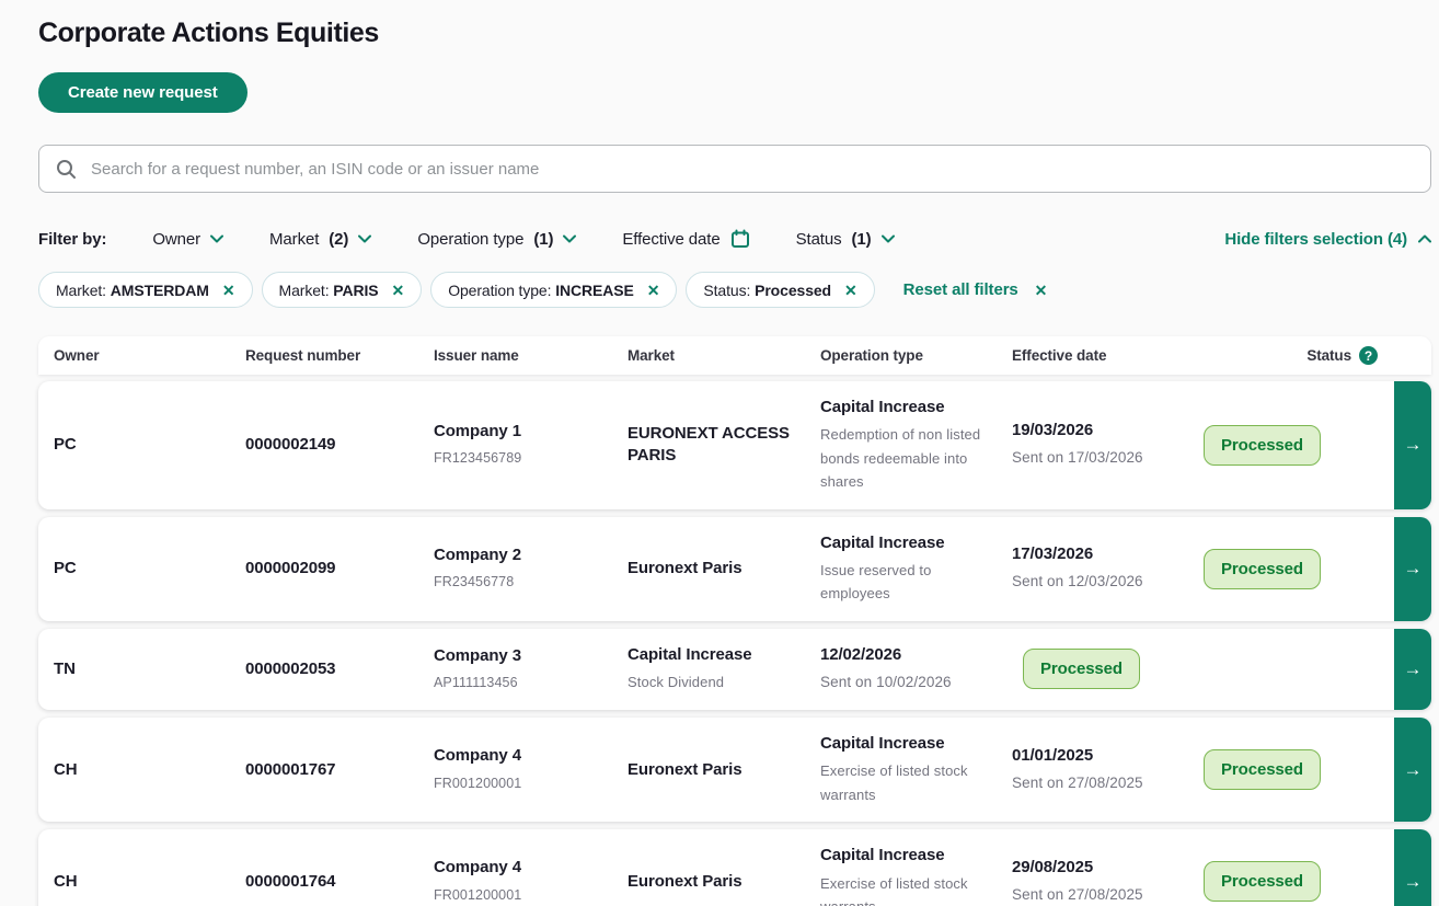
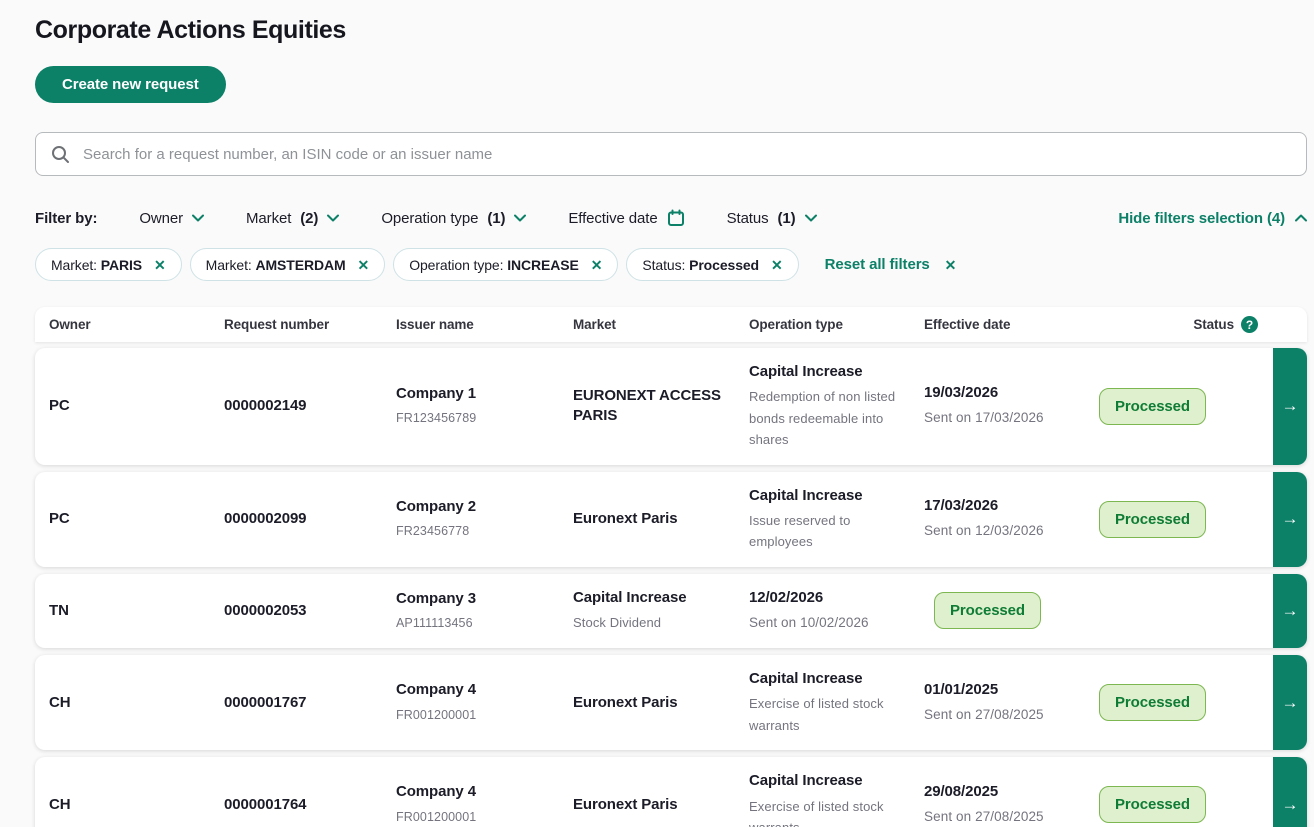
  Corporate Actions Equities
  Create new request
  Search for a request number, an ISIN code or an issuer name
  Filter by:
  Owner
  Market
  (2)
  Operation type
  (1)
  Effective date
  Status
  (1)
  Hide filters selection (4)
- Market: AMSTERDAM
+ Market: PARIS
  ✕
- Market: PARIS
+ Market: AMSTERDAM
  ✕
  Operation type: INCREASE
  ✕
  Status: Processed
  ✕
  Reset all filters
  ✕
  Owner
  Request number
  Issuer name
  Market
  Operation type
  Effective date
  Status
  ?
  PC
  0000002149
  Company 1
  FR123456789
  EURONEXT ACCESS PARIS
  Capital Increase
  Redemption of non listed bonds redeemable into shares
  19/03/2026
  Sent on 17/03/2026
  Processed
  →
  PC
  0000002099
  Company 2
  FR23456778
  Euronext Paris
  Capital Increase
  Issue reserved to employees
  17/03/2026
  Sent on 12/03/2026
  Processed
  →
  TN
  0000002053
  Company 3
  AP111113456
  Capital Increase
  Stock Dividend
  12/02/2026
  Sent on 10/02/2026
  Processed
  →
  CH
  0000001767
  Company 4
  FR001200001
  Euronext Paris
  Capital Increase
  Exercise of listed stock warrants
  01/01/2025
  Sent on 27/08/2025
  Processed
  →
  CH
  0000001764
  Company 4
  FR001200001
  Euronext Paris
  Capital Increase
  Exercise of listed stock
  29/08/2025
  Sent on 27/08/2025
  Processed
  →
